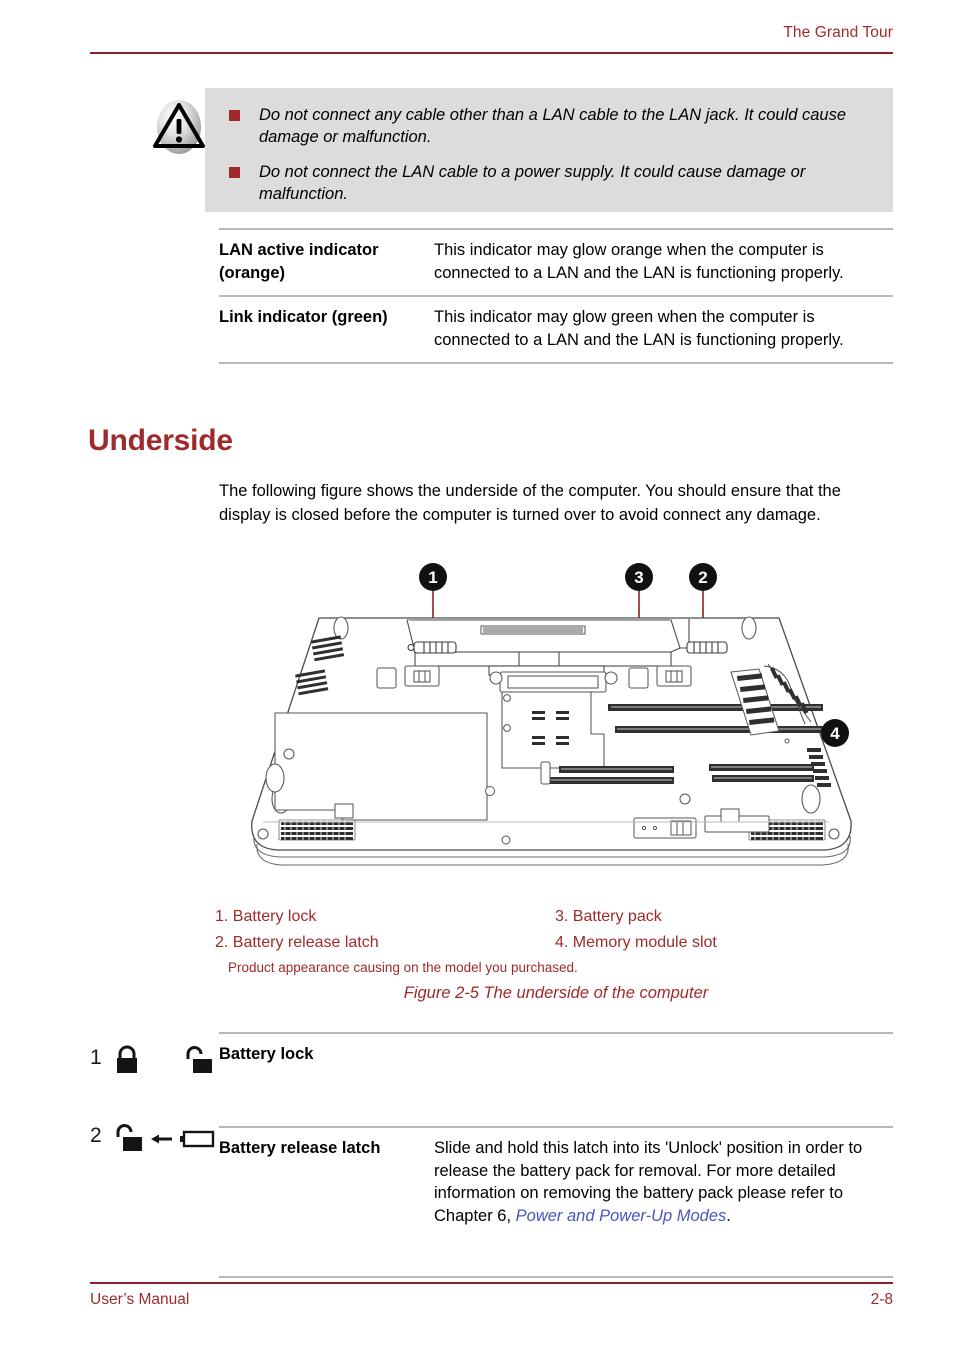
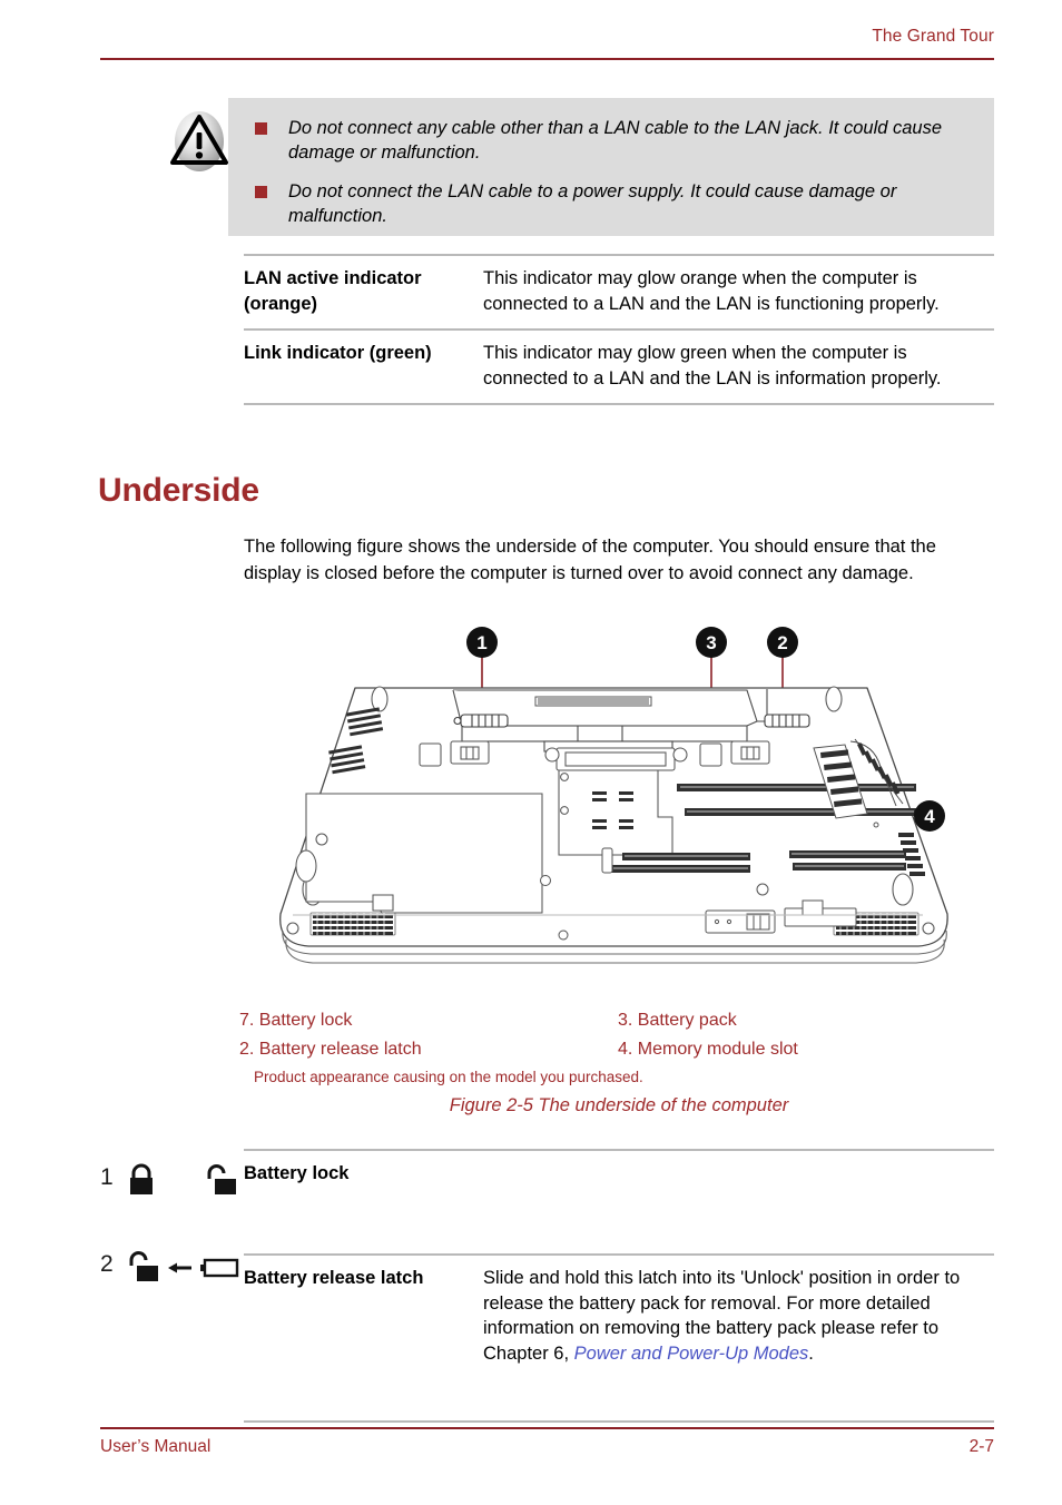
  The Grand Tour
  Do not connect any cable other than a LAN cable to the LAN jack. It could cause damage or malfunction.
  Do not connect the LAN cable to a power supply. It could cause damage or malfunction.
  LAN active indicator (orange)
  This indicator may glow orange when the computer is connected to a LAN and the LAN is functioning properly.
  Link indicator (green)
- This indicator may glow green when the computer is connected to a LAN and the LAN is functioning properly.
+ This indicator may glow green when the computer is connected to a LAN and the LAN is information properly.
  Underside
  The following figure shows the underside of the computer. You should ensure that the display is closed before the computer is turned over to avoid connect any damage.
  1
  3
  2
  4
- 1. Battery lock
+ 7. Battery lock
  2. Battery release latch
  3. Battery pack
  4. Memory module slot
  Product appearance causing on the model you purchased.
  Figure 2-5 The underside of the computer
  Battery lock
  Battery release latch
  Slide and hold this latch into its 'Unlock' position in order to release the battery pack for removal. For more detailed information on removing the battery pack please refer to Chapter 6, Power and Power-Up Modes.
  1
  2
  User’s Manual
- 2-8
+ 2-7
